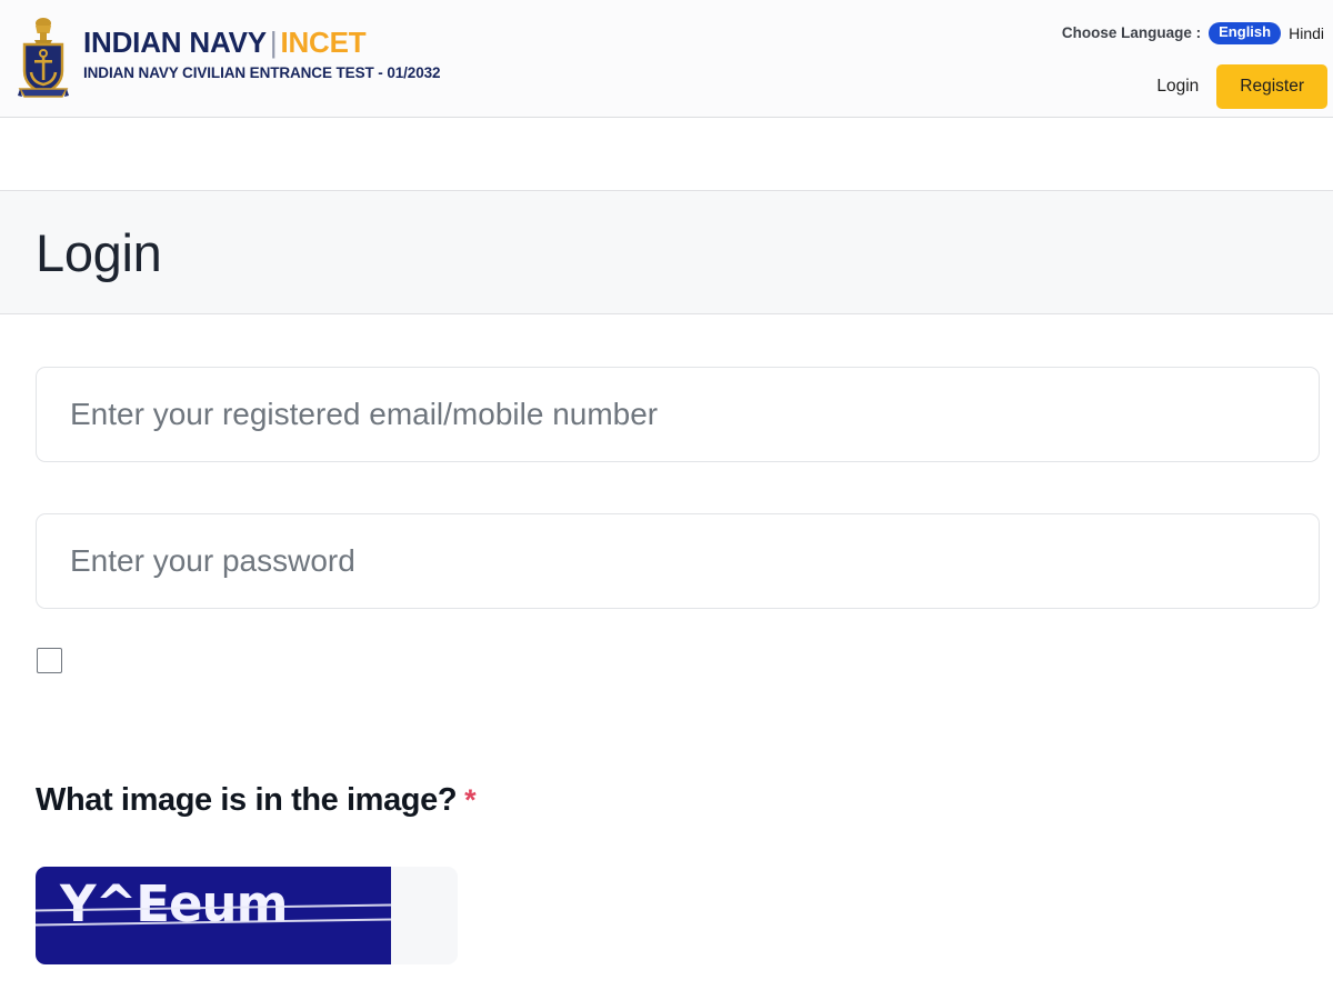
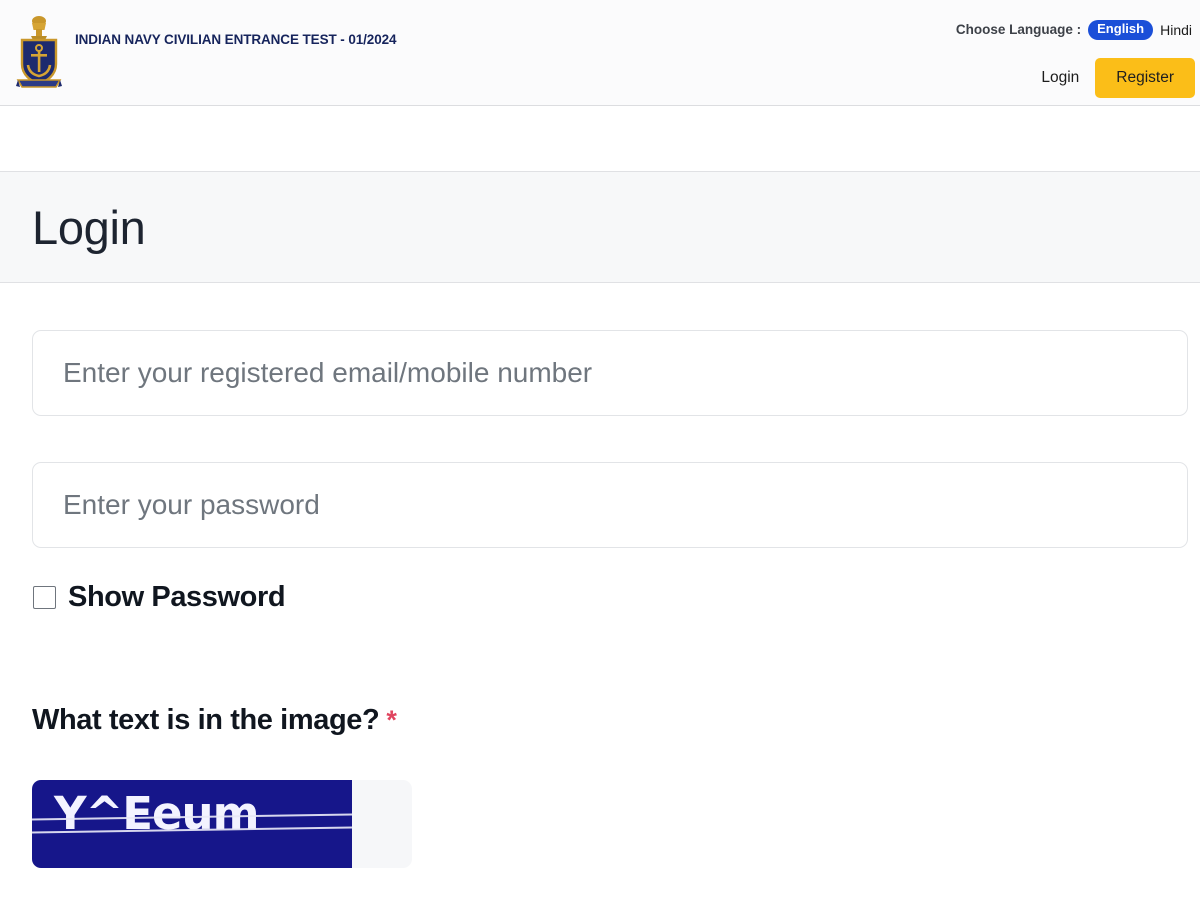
- INDIAN NAVY|INCET
- INDIAN NAVY CIVILIAN ENTRANCE TEST - 01/2032
+ INDIAN NAVY CIVILIAN ENTRANCE TEST - 01/2024
  Choose Language :
  English
  Hindi
  Login
  Register
  Login
  Enter your registered email/mobile number
  Enter your password
+ Show Password
- What image is in the image? *
+ What text is in the image? *
  Y^Eeum
